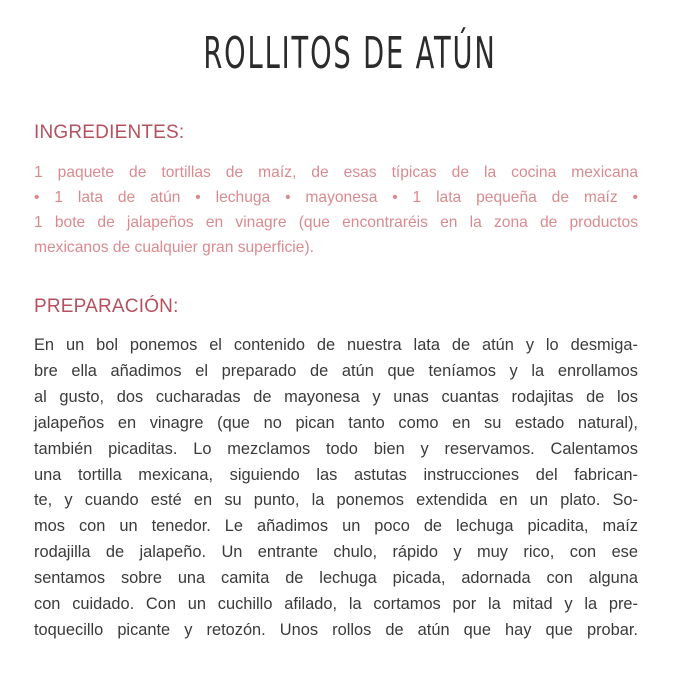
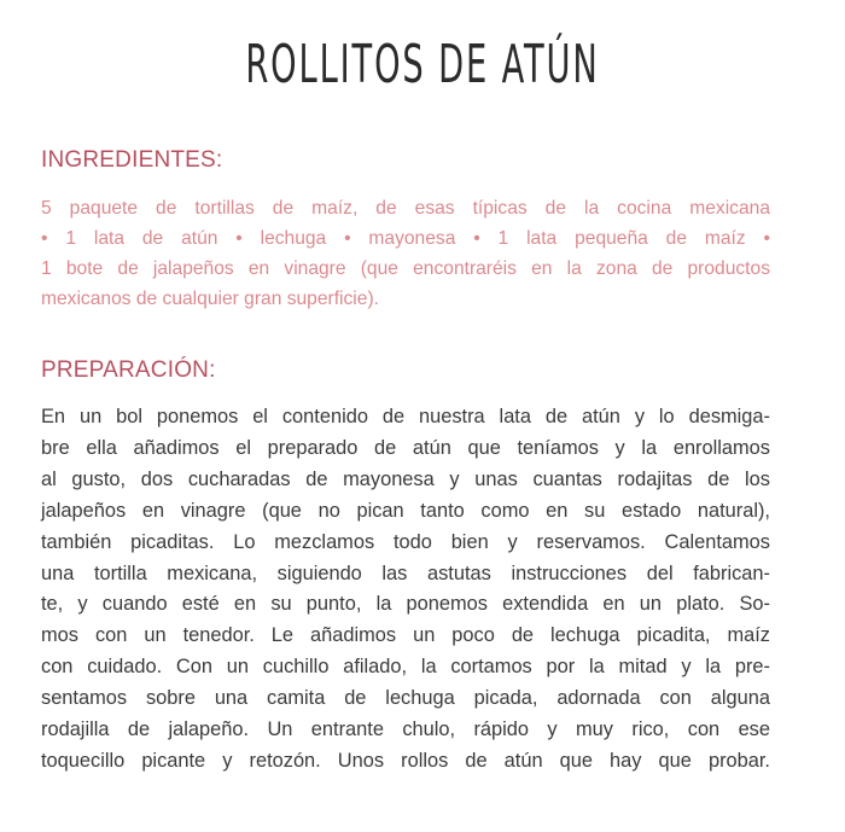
  ROLLITOS DE ATÚN
  INGREDIENTES:
- 1 paquete de tortillas de maíz, de esas típicas de la cocina mexicana
+ 5 paquete de tortillas de maíz, de esas típicas de la cocina mexicana
  • 1 lata de atún • lechuga • mayonesa • 1 lata pequeña de maíz •
  1 bote de jalapeños en vinagre (que encontraréis en la zona de productos
  mexicanos de cualquier gran superficie).
  PREPARACIÓN:
  En un bol ponemos el contenido de nuestra lata de atún y lo desmiga-
  bre ella añadimos el preparado de atún que teníamos y la enrollamos
  al gusto, dos cucharadas de mayonesa y unas cuantas rodajitas de los
  jalapeños en vinagre (que no pican tanto como en su estado natural),
  también picaditas. Lo mezclamos todo bien y reservamos. Calentamos
  una tortilla mexicana, siguiendo las astutas instrucciones del fabrican-
  te, y cuando esté en su punto, la ponemos extendida en un plato. So-
  mos con un tenedor. Le añadimos un poco de lechuga picadita, maíz
- rodajilla de jalapeño. Un entrante chulo, rápido y muy rico, con ese
+ con cuidado. Con un cuchillo afilado, la cortamos por la mitad y la pre-
  sentamos sobre una camita de lechuga picada, adornada con alguna
- con cuidado. Con un cuchillo afilado, la cortamos por la mitad y la pre-
+ rodajilla de jalapeño. Un entrante chulo, rápido y muy rico, con ese
  toquecillo picante y retozón. Unos rollos de atún que hay que probar.
